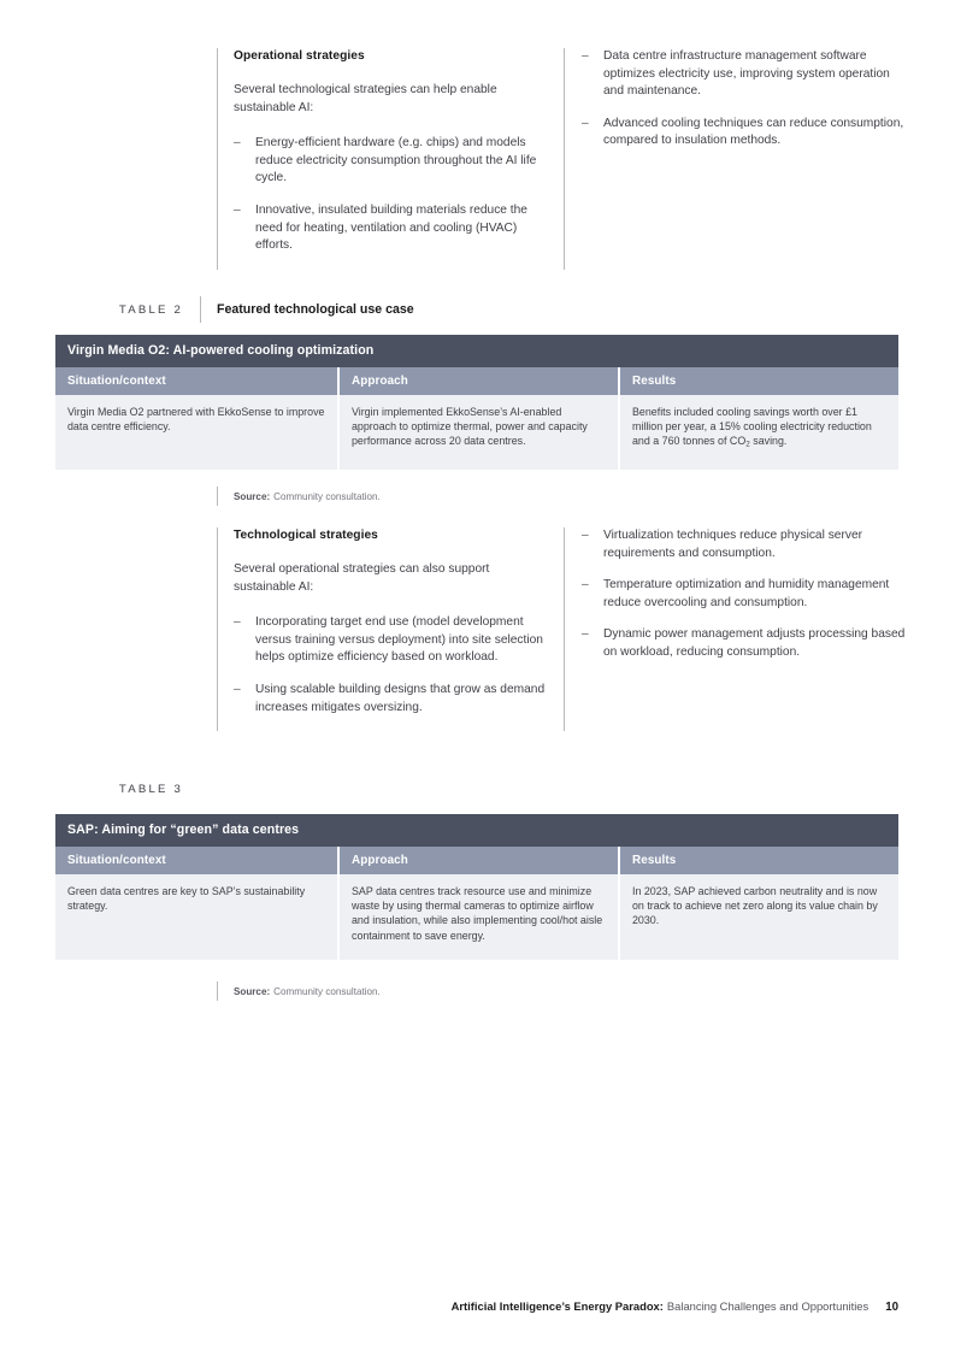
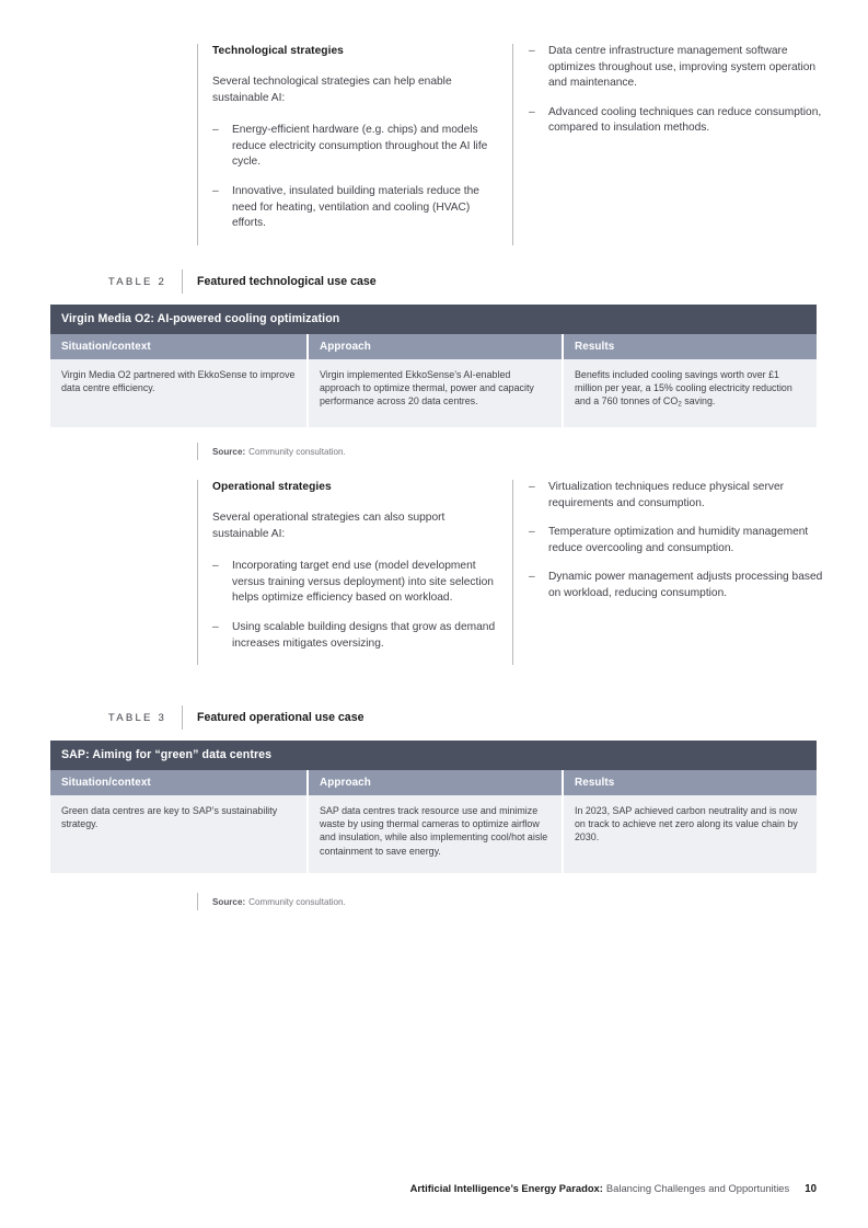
- Operational strategies
+ Technological strategies
  Several technological strategies can help enable sustainable AI:
  –
  Energy-efficient hardware (e.g. chips) and models reduce electricity consumption throughout the AI life cycle.
  –
  Innovative, insulated building materials reduce the need for heating, ventilation and cooling (HVAC) efforts.
  –
- Data centre infrastructure management software optimizes electricity use, improving system operation and maintenance.
+ Data centre infrastructure management software optimizes throughout use, improving system operation and maintenance.
  –
  Advanced cooling techniques can reduce consumption, compared to insulation methods.
  TABLE 2
  Featured technological use case
  Virgin Media O2: AI-powered cooling optimization
  Situation/context	Approach	Results
  Virgin Media O2 partnered with EkkoSense to improve data centre efficiency.	Virgin implemented EkkoSense’s AI-enabled approach to optimize thermal, power and capacity performance across 20 data centres.	Benefits included cooling savings worth over £1 million per year, a 15% cooling electricity reduction and a 760 tonnes of CO saving.
  Source:
  Community consultation.
- Technological strategies
+ Operational strategies
  Several operational strategies can also support sustainable AI:
  –
  Incorporating target end use (model development versus training versus deployment) into site selection helps optimize efficiency based on workload.
  –
  Using scalable building designs that grow as demand increases mitigates oversizing.
  –
  Virtualization techniques reduce physical server requirements and consumption.
  –
  Temperature optimization and humidity management reduce overcooling and consumption.
  –
  Dynamic power management adjusts processing based on workload, reducing consumption.
  TABLE 3
+ Featured operational use case
  SAP: Aiming for “green” data centres
  Situation/context	Approach	Results
  Green data centres are key to SAP’s sustainability strategy.	SAP data centres track resource use and minimize waste by using thermal cameras to optimize airflow and insulation, while also implementing cool/hot aisle containment to save energy.	In 2023, SAP achieved carbon neutrality and is now on track to achieve net zero along its value chain by 2030.
  Source:
  Community consultation.
  Artificial Intelligence’s Energy Paradox:
  Balancing Challenges and Opportunities
  10
